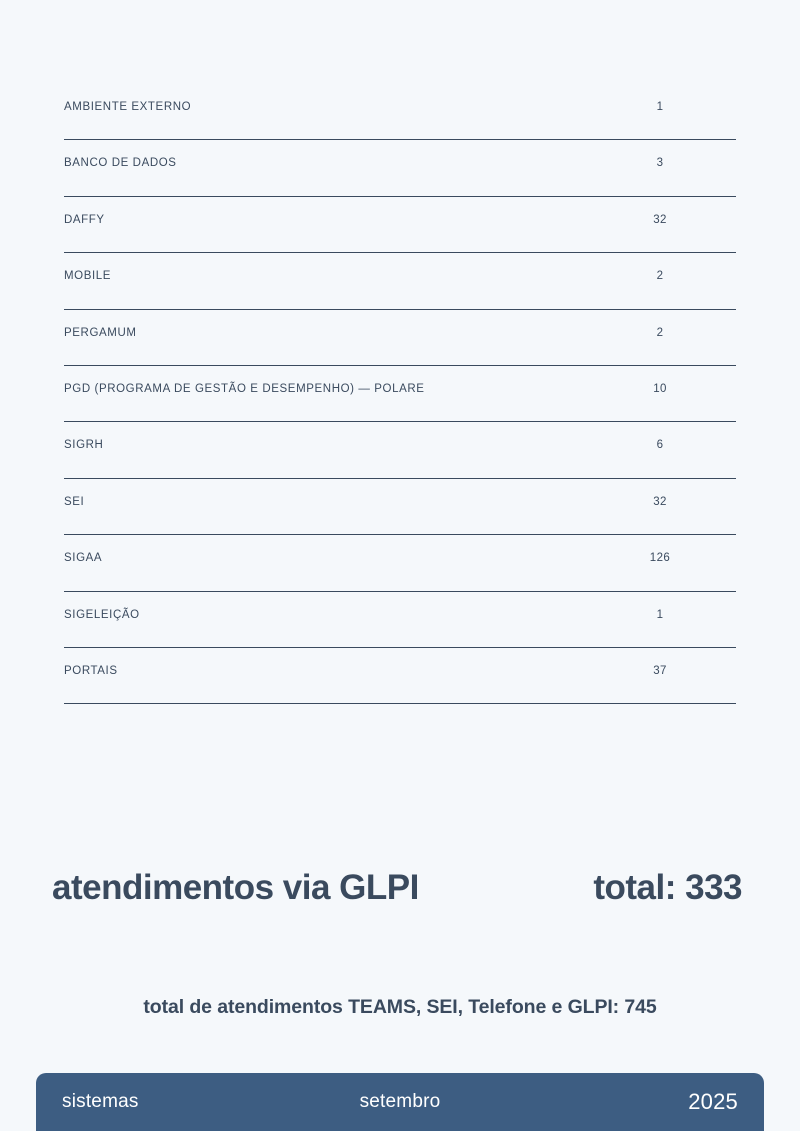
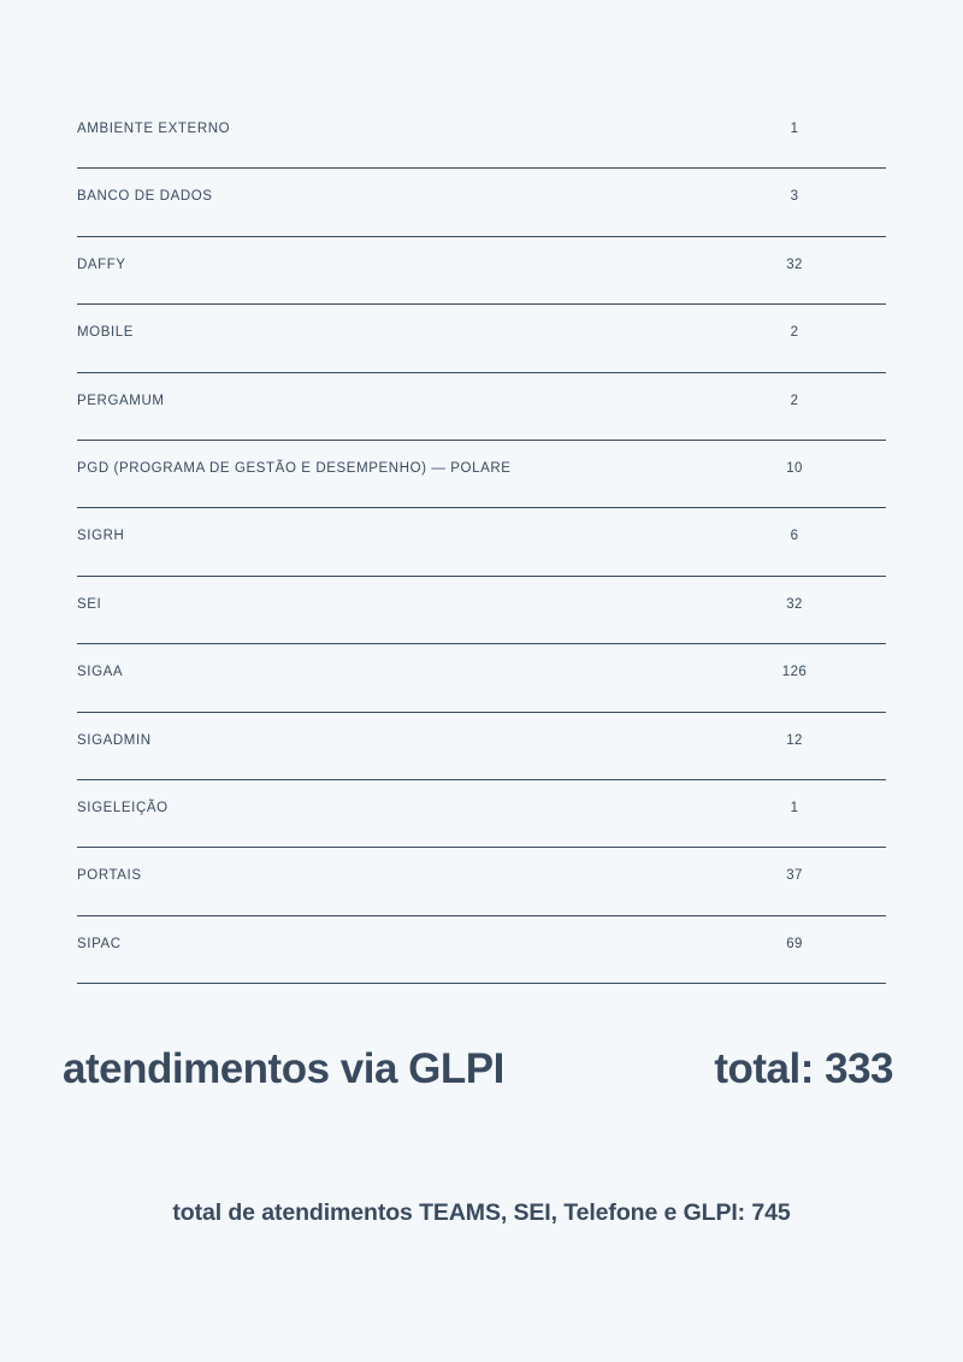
  AMBIENTE EXTERNO
  1
  BANCO DE DADOS
  3
  DAFFY
  32
  MOBILE
  2
  PERGAMUM
  2
  PGD (PROGRAMA DE GESTÃO E DESEMPENHO) — POLARE
  10
  SIGRH
  6
  SEI
  32
  SIGAA
  126
+ SIGADMIN
+ 12
  SIGELEIÇÃO
  1
  PORTAIS
  37
+ SIPAC
+ 69
  atendimentos via GLPI
  total: 333
  total de atendimentos TEAMS, SEI, Telefone e GLPI: 745
- setembro
- sistemas
- 2025
